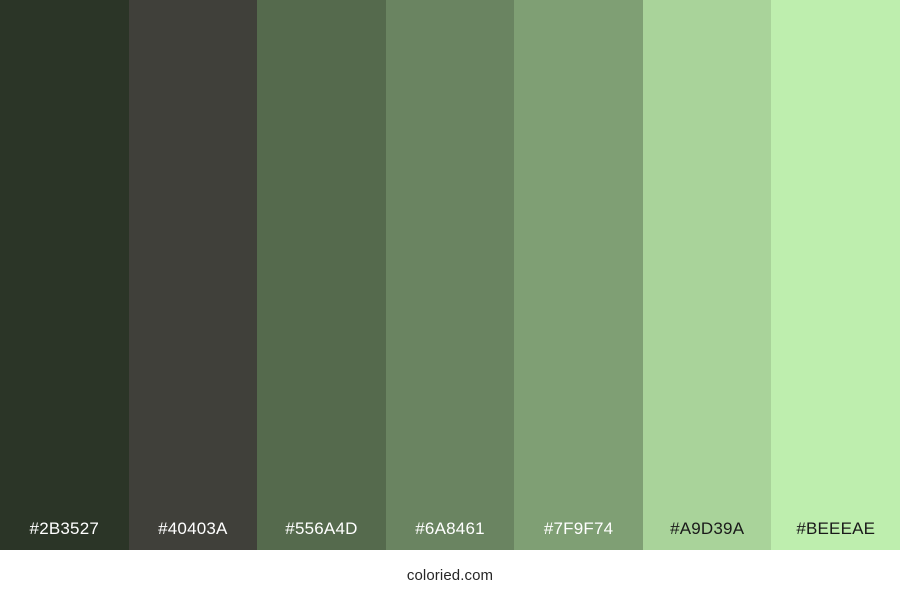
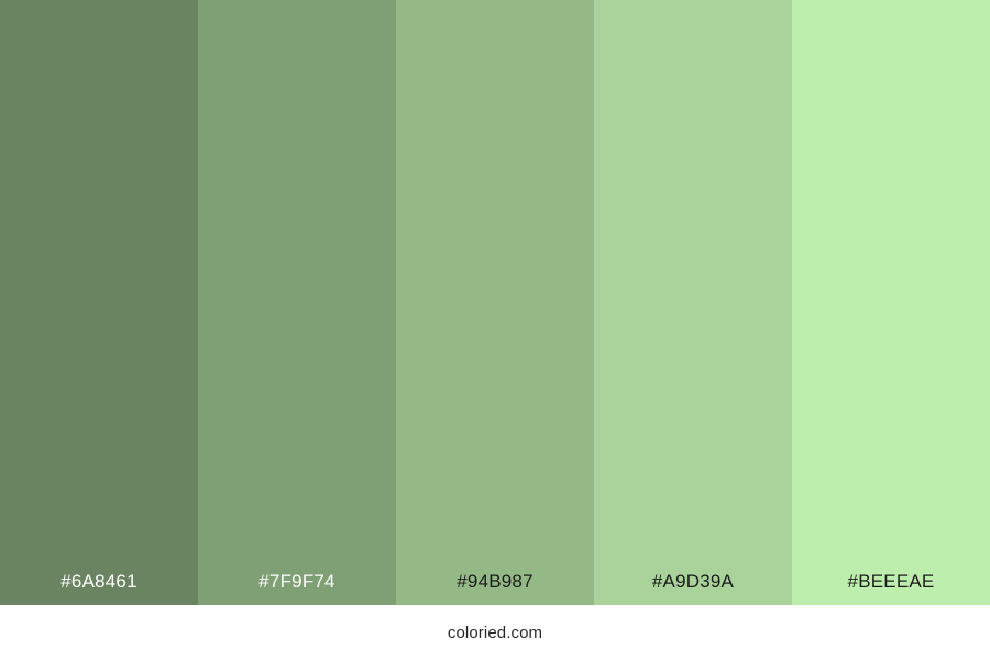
- #2B3527
- #40403A
- #556A4D
  #6A8461
  #7F9F74
+ #94B987
  #A9D39A
  #BEEEAE
  coloried.com
